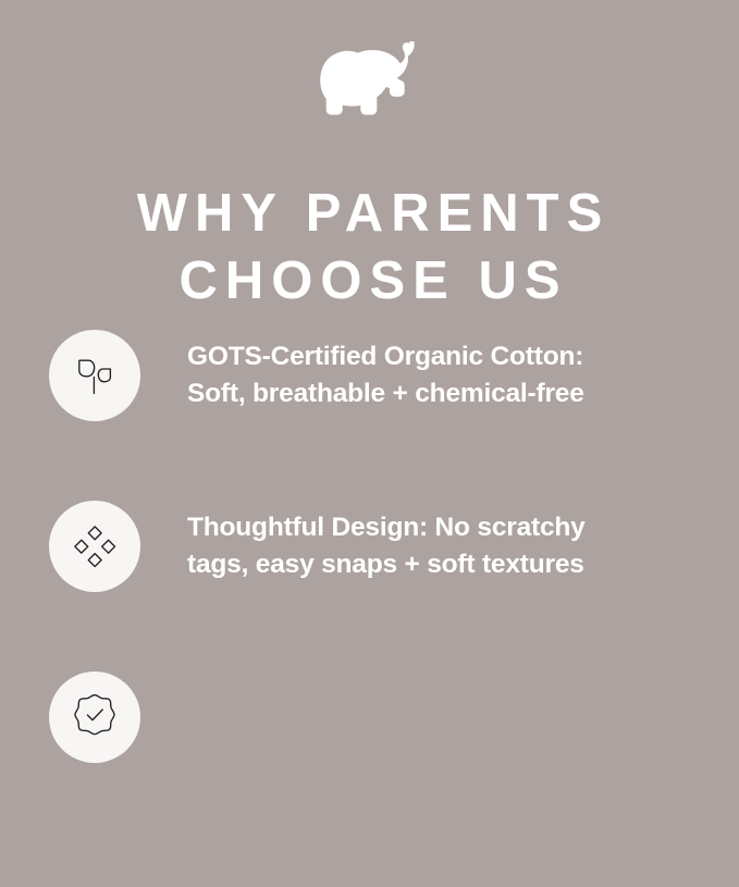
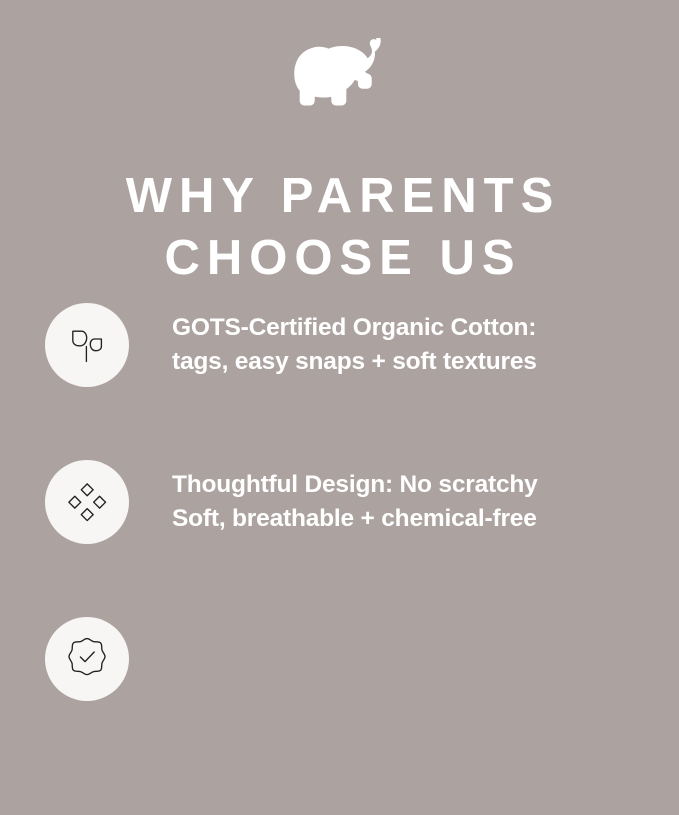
  WHY PARENTS
  CHOOSE US
  GOTS-Certified Organic Cotton:
- Soft, breathable + chemical-free
+ tags, easy snaps + soft textures
  Thoughtful Design: No scratchy
- tags, easy snaps + soft textures
+ Soft, breathable + chemical-free
